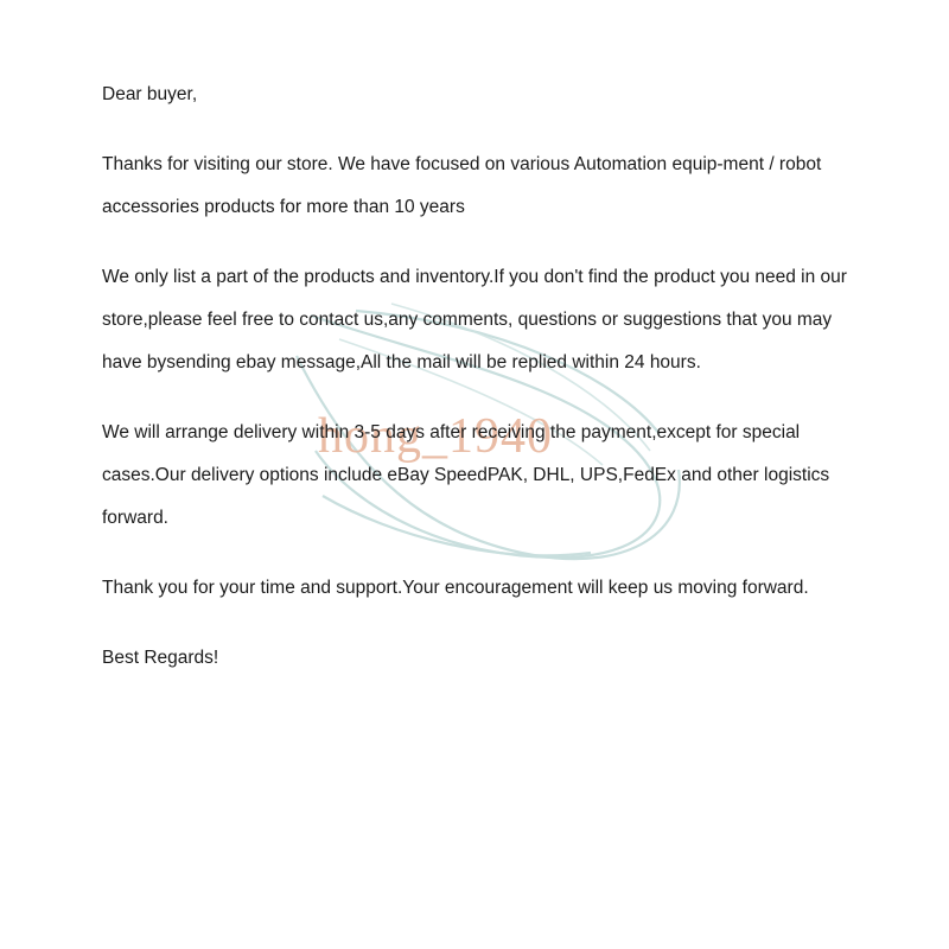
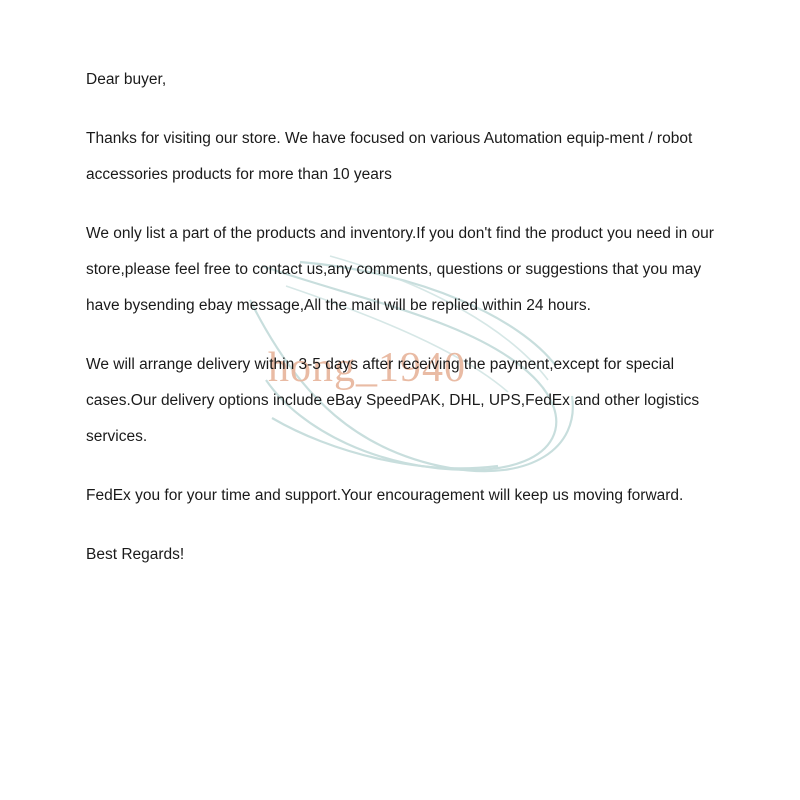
  hong_1940
  Dear buyer,
  Thanks for visiting our store. We have focused on various Automation equip-ment / robot accessories products for more than 10 years
  We only list a part of the products and inventory.If you don't find the product you need in our store,please feel free to contact us,any comments, questions or suggestions that you may have bysending ebay message,All the mail will be replied within 24 hours.
- We will arrange delivery within 3-5 days after receiving the payment,except for special cases.Our delivery options include eBay SpeedPAK, DHL, UPS,FedEx and other logistics forward.
+ We will arrange delivery within 3-5 days after receiving the payment,except for special cases.Our delivery options include eBay SpeedPAK, DHL, UPS,FedEx and other logistics services.
- Thank you for your time and support.Your encouragement will keep us moving forward.
+ FedEx you for your time and support.Your encouragement will keep us moving forward.
  Best Regards!
